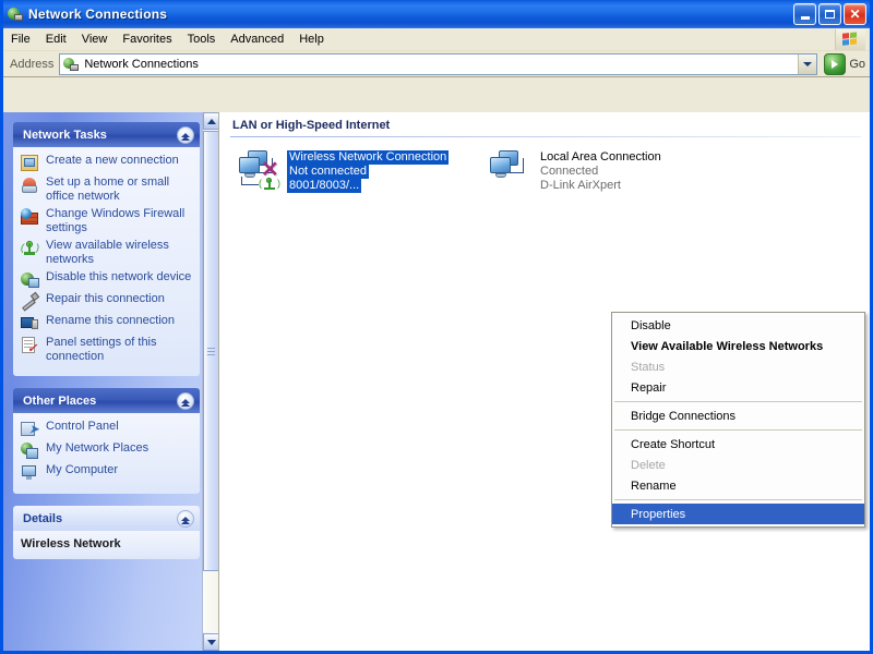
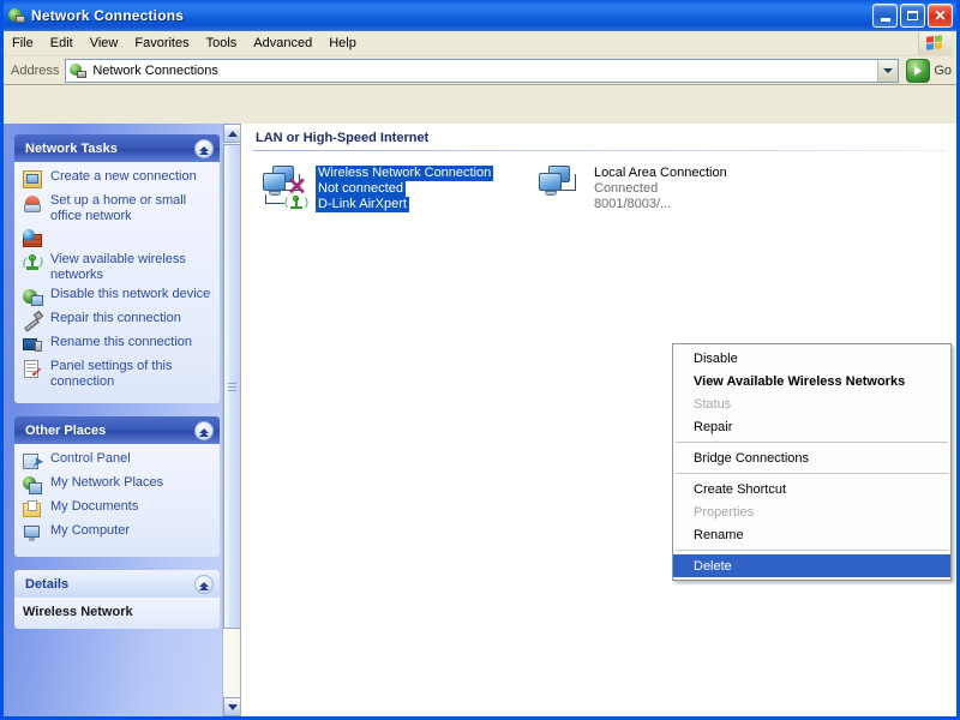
  Network Connections
  ✕
  File
  Edit
  View
  Favorites
  Tools
  Advanced
  Help
  Address
  Network Connections
  Go
  Network Tasks
  Create a new connection
  Set up a home or small office network
- Change Windows Firewall settings
  (
  )
  View available wireless networks
  Disable this network device
  Repair this connection
  Rename this connection
  ✓
  Panel settings of this connection
  Other Places
  ➤
  Control Panel
  My Network Places
+ My Documents
  My Computer
  Details
  Wireless Network
  LAN or High-Speed Internet
  ✕
  (
  )
  Wireless Network Connection
  Not connected
- 8001/8003/...
+ D-Link AirXpert
  Local Area Connection
  Connected
- D-Link AirXpert
+ 8001/8003/...
  Disable
  View Available Wireless Networks
  Status
  Repair
  Bridge Connections
  Create Shortcut
- Delete
+ Properties
  Rename
- Properties
+ Delete
